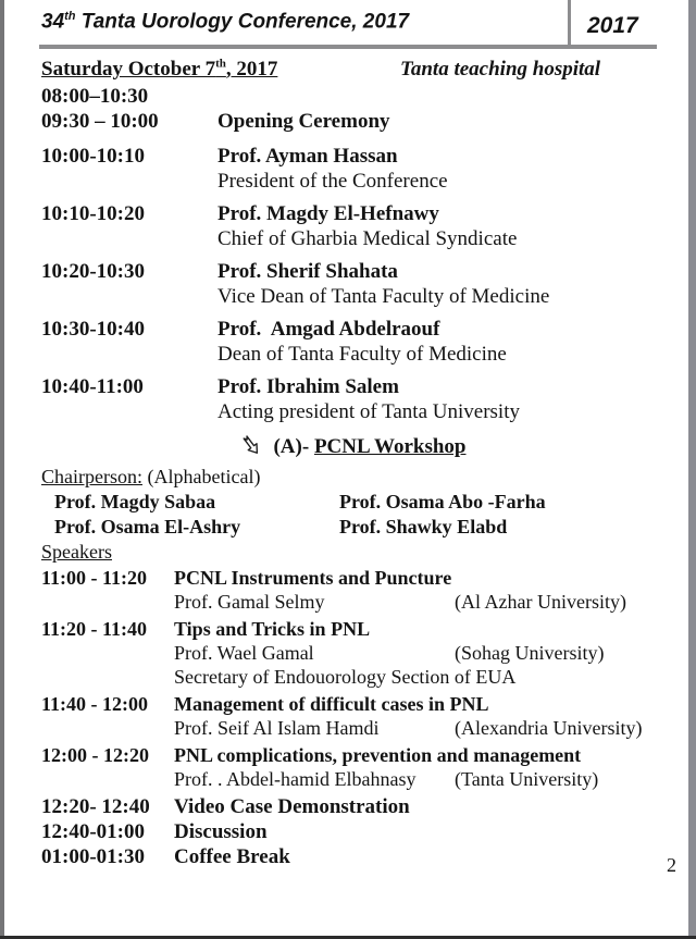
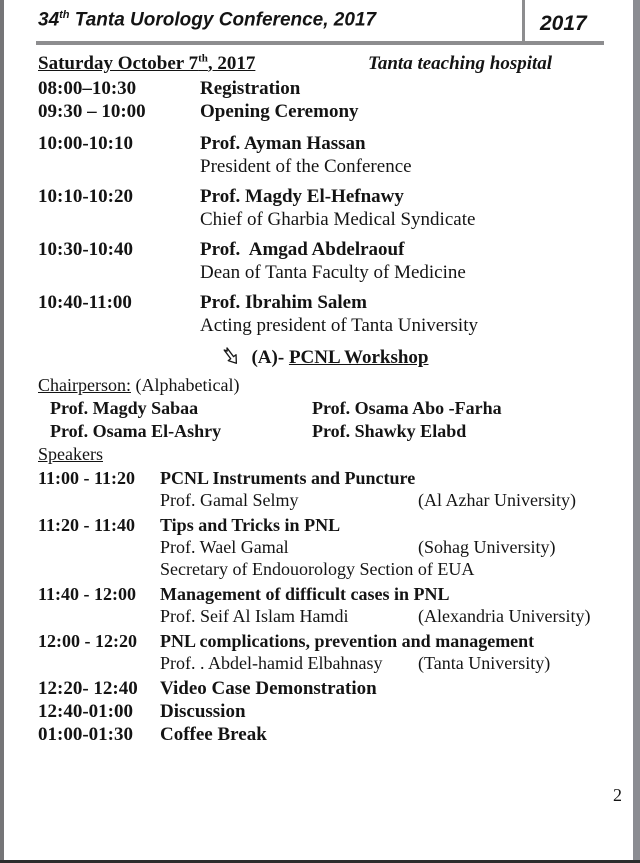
  34th Tanta Uorology Conference, 2017
  2017
  Saturday October 7th, 2017
  Tanta teaching hospital
  08:00–10:30
+ Registration
  09:30 – 10:00
  Opening Ceremony
  10:00-10:10
  Prof. Ayman Hassan
  President of the Conference
  10:10-10:20
  Prof. Magdy El-Hefnawy
  Chief of Gharbia Medical Syndicate
- 10:20-10:30
- Prof. Sherif Shahata
- Vice Dean of Tanta Faculty of Medicine
  10:30-10:40
  Prof. Amgad Abdelraouf
  Dean of Tanta Faculty of Medicine
  10:40-11:00
  Prof. Ibrahim Salem
  Acting president of Tanta University
  (A)- PCNL Workshop
  Chairperson: (Alphabetical)
  Prof. Magdy Sabaa
  Prof. Osama Abo -Farha
  Prof. Osama El-Ashry
  Prof. Shawky Elabd
  Speakers
  11:00 - 11:20
  PCNL Instruments and Puncture
  Prof. Gamal Selmy (Al Azhar University)
  11:20 - 11:40
  Tips and Tricks in PNL
  Prof. Wael Gamal (Sohag University)
  Secretary of Endouorology Section of EUA
  11:40 - 12:00
  Management of difficult cases in PNL
  Prof. Seif Al Islam Hamdi (Alexandria University)
  12:00 - 12:20
  PNL complications, prevention and management
  Prof. . Abdel-hamid Elbahnasy (Tanta University)
  12:20- 12:40
  Video Case Demonstration
  12:40-01:00
  Discussion
  01:00-01:30
  Coffee Break
  2
